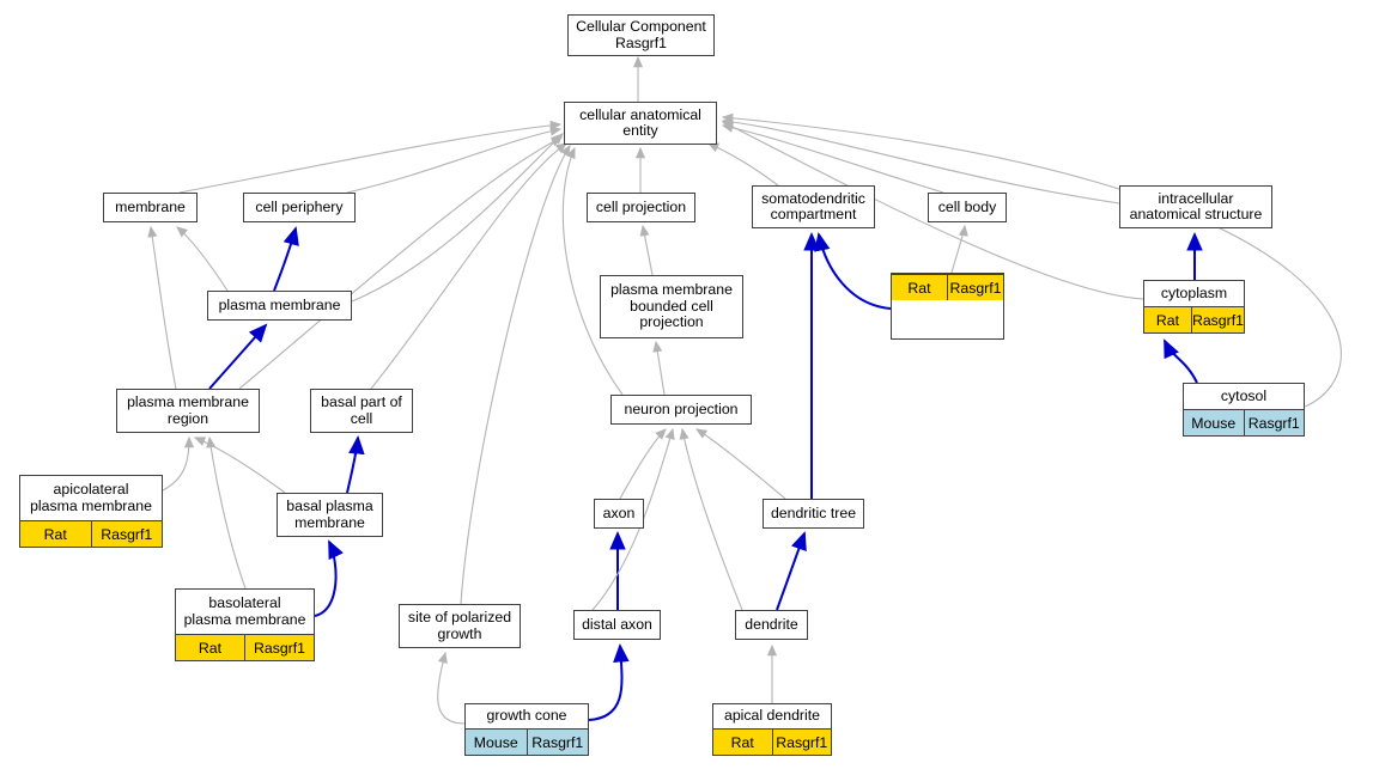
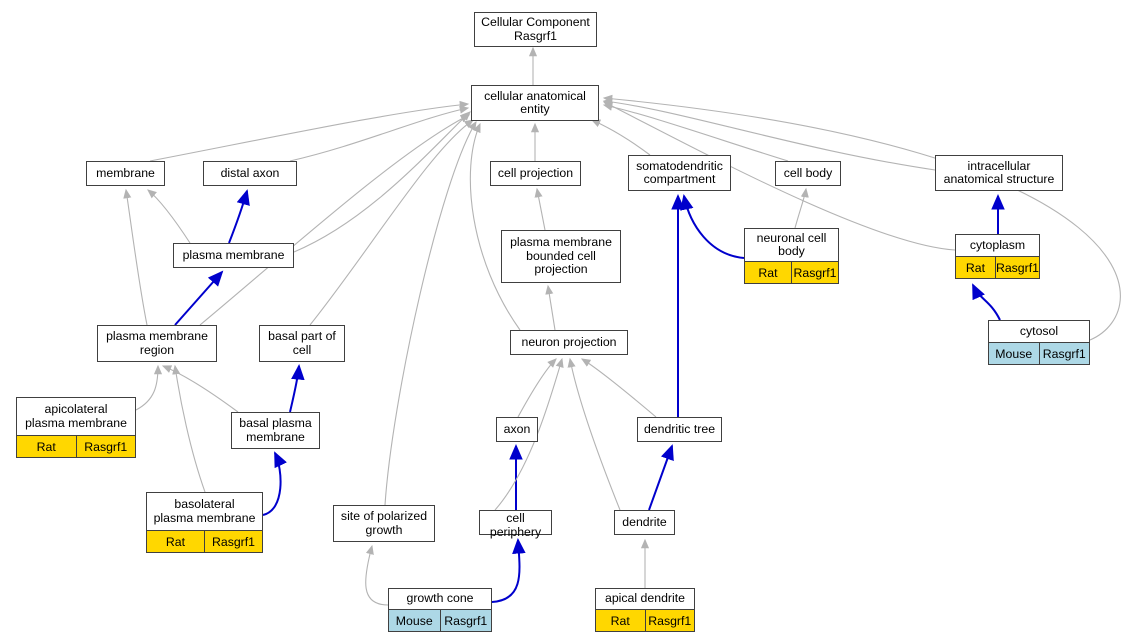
  Cellular Component
  Rasgrf1
  cellular anatomical
  entity
  membrane
- cell periphery
+ distal axon
  cell projection
  somatodendritic
  compartment
  cell body
  intracellular
  anatomical structure
  plasma membrane
  plasma membrane
  bounded cell
  projection
+ neuronal cell
+ body
  Rat
  Rasgrf1
  cytoplasm
  Rat
  Rasgrf1
  cytosol
  Mouse
  Rasgrf1
  plasma membrane
  region
  basal part of
  cell
  neuron projection
  apicolateral
  plasma membrane
  Rat
  Rasgrf1
  basal plasma
  membrane
  axon
  dendritic tree
  basolateral
  plasma membrane
  Rat
  Rasgrf1
  site of polarized
  growth
- distal axon
+ cell periphery
  dendrite
  growth cone
  Mouse
  Rasgrf1
  apical dendrite
  Rat
  Rasgrf1
